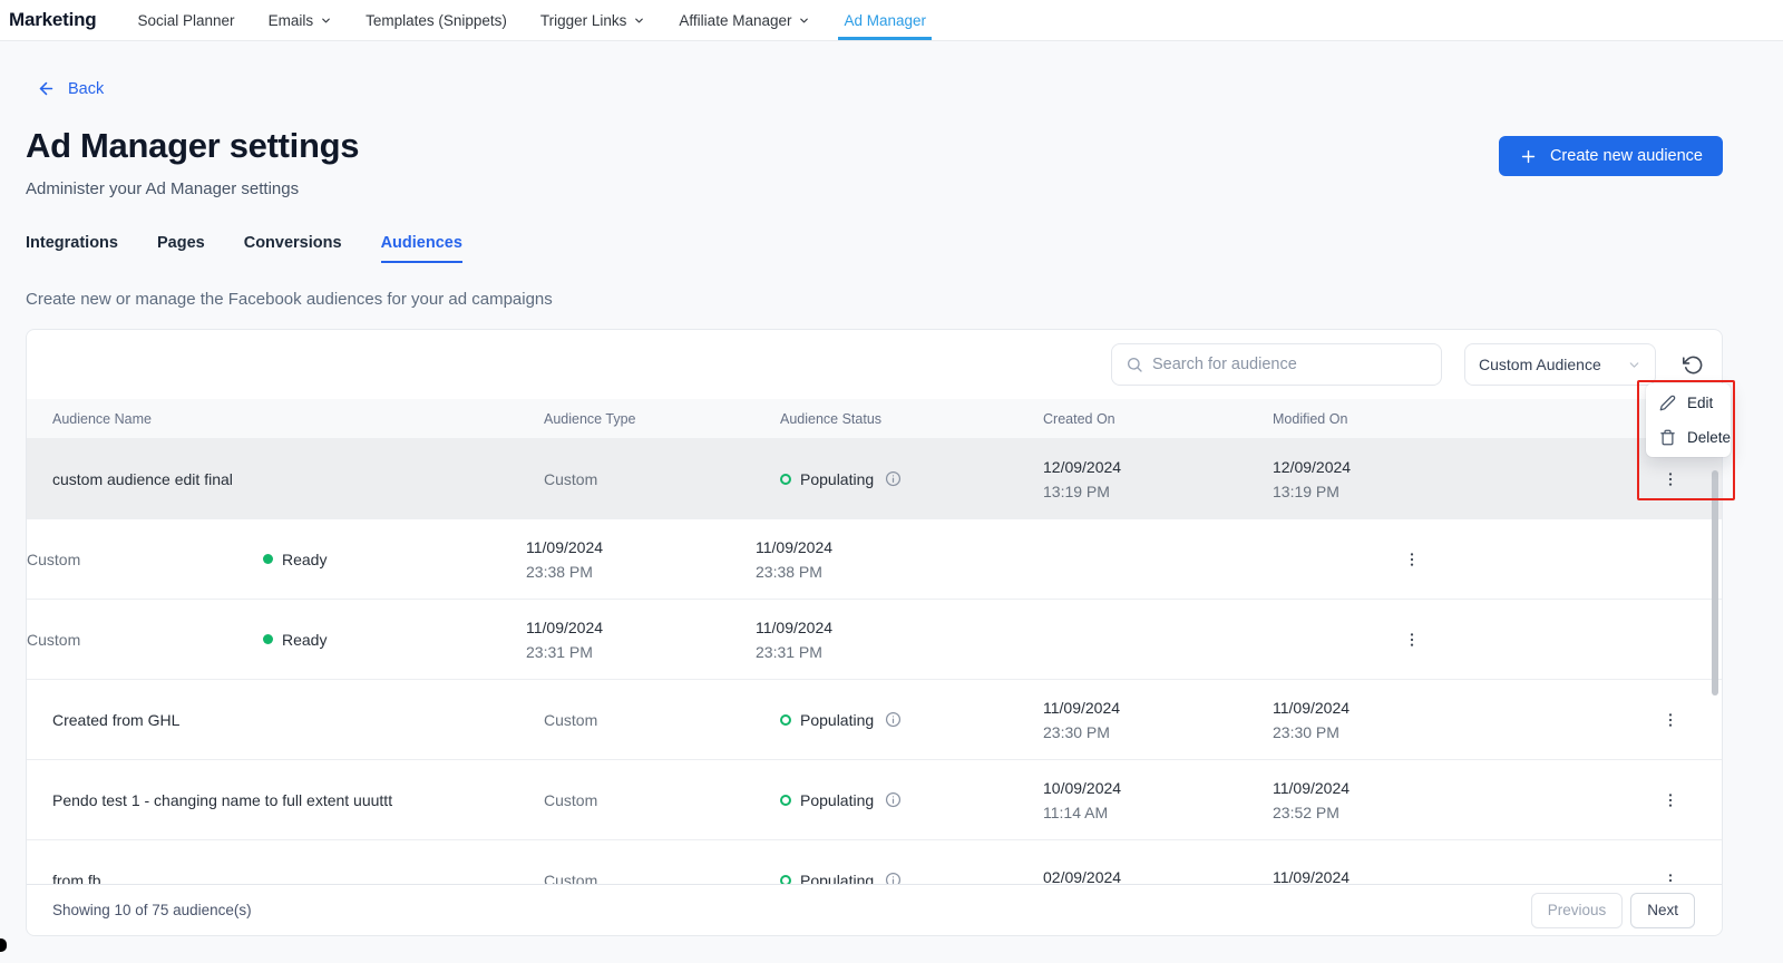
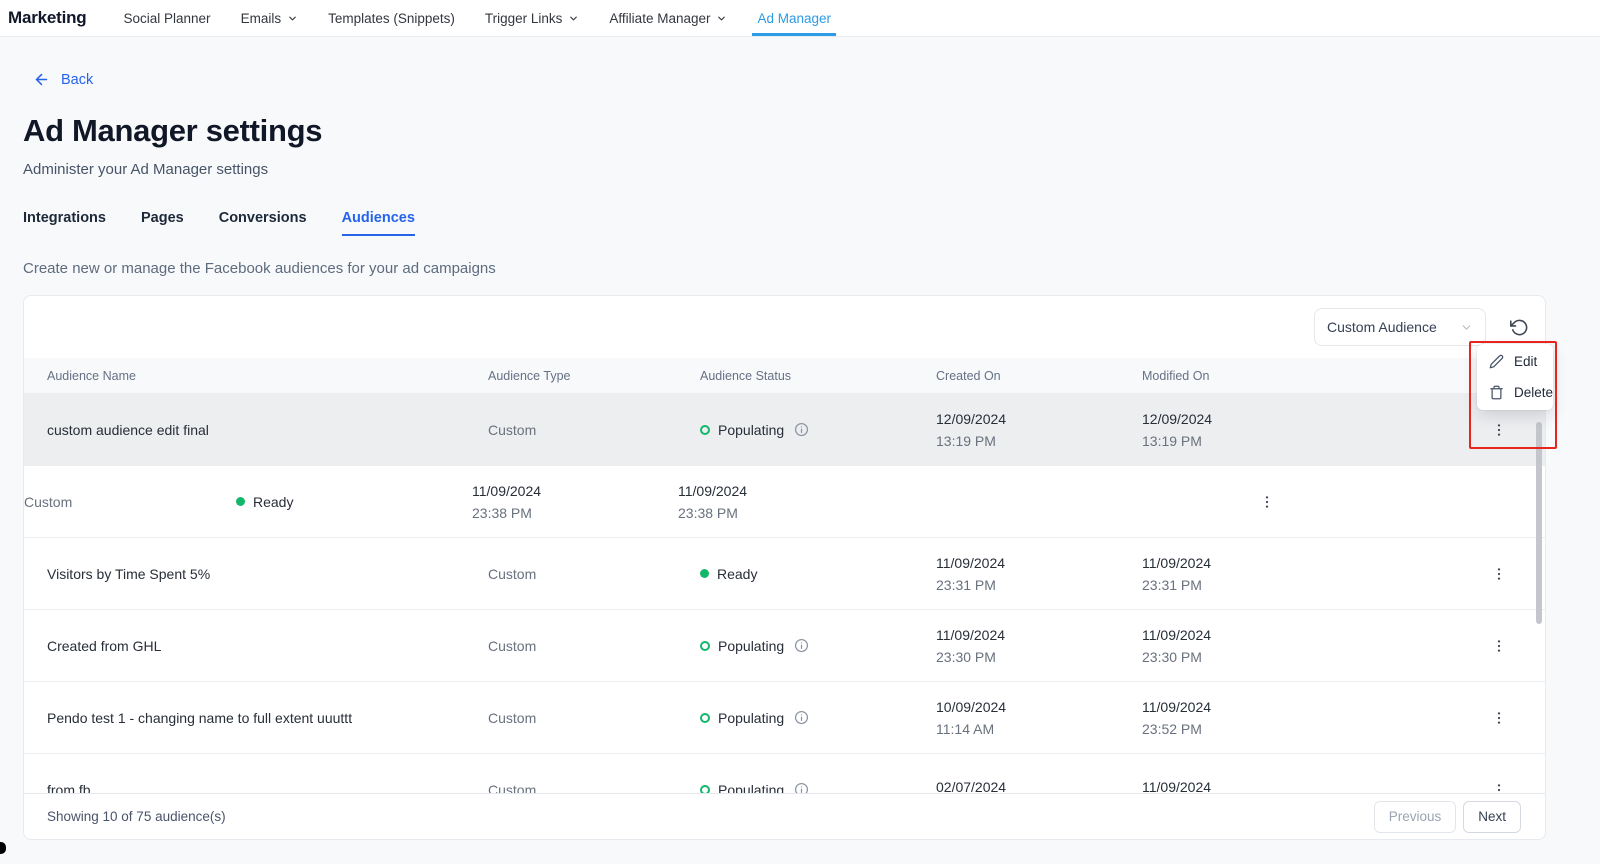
  Marketing
  Social Planner
  Emails
  Templates (Snippets)
  Trigger Links
  Affiliate Manager
  Ad Manager
  Back
  Ad Manager settings
  Administer your Ad Manager settings
- Create new audience
  Integrations
  Pages
  Conversions
  Audiences
  Create new or manage the Facebook audiences for your ad campaigns
- Search for audience
  Custom Audience
  Audience Name
  Audience Type
  Audience Status
  Created On
  Modified On
  custom audience edit final
  Custom
  Populating
  12/09/2024
  13:19 PM
  12/09/2024
  13:19 PM
  Custom
  Ready
  11/09/2024
  23:38 PM
  11/09/2024
  23:38 PM
+ Visitors by Time Spent 5%
  Custom
  Ready
  11/09/2024
  23:31 PM
  11/09/2024
  23:31 PM
  Created from GHL
  Custom
  Populating
  11/09/2024
  23:30 PM
  11/09/2024
  23:30 PM
  Pendo test 1 - changing name to full extent uuuttt
  Custom
  Populating
  10/09/2024
  11:14 AM
  11/09/2024
  23:52 PM
  from fb
  Custom
  Populating
- 02/09/2024
+ 02/07/2024
  11/09/2024
  Showing 10 of 75 audience(s)
  Previous
  Next
  Edit
  Delete
